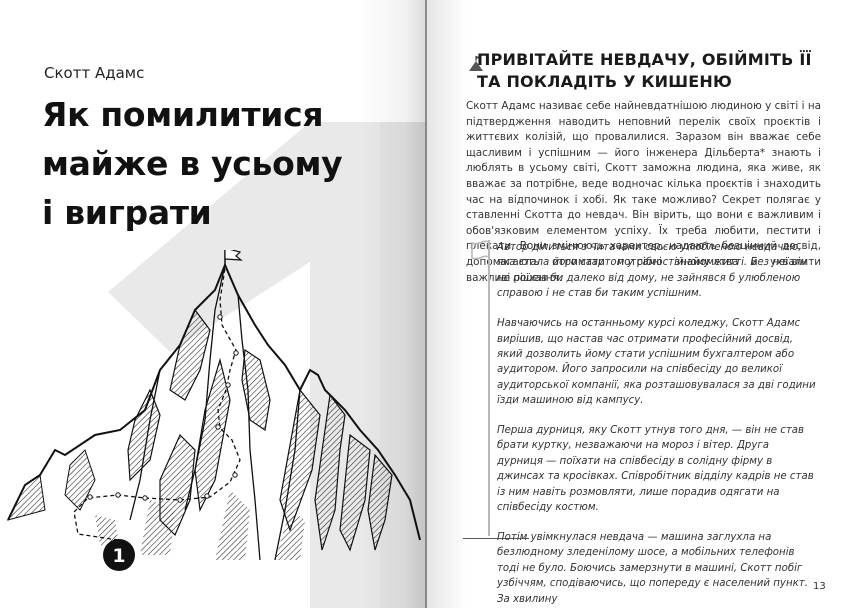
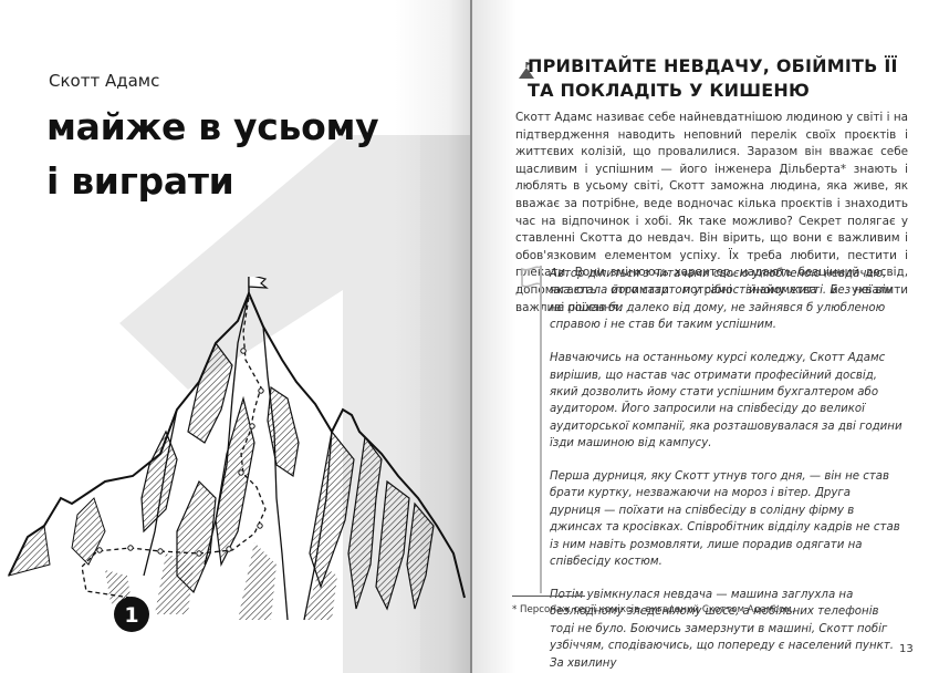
  Скотт Адамс
- Як помилитися
  майже в усьому
  і виграти
  1
  ПРИВІТАЙТЕ НЕВДАЧУ, ОБІЙМІТЬ ЇЇ
  ТА ПОКЛАДІТЬ У КИШЕНЮ
  Скотт Адамс називає себе найневдатнішою людиною у світі і на підтвердження наводить неповний перелік своїх проєктів і життєвих колізій, що провалилися. Заразом він вважає себе щасливим і успішним — його інженера Дільберта* знають і люблять в усьому світі, Скотт заможна людина, яка живе, як вважає за потрібне, веде водночас кілька проєктів і знаходить час на відпочинок і хобі. Як таке можливо? Секрет полягає у ставленні Скотта до невдач. Він вірить, що вони є важливим і обов'язковим елементом успіху. Їх треба любити, пестити і плеати. Вони змінюють характер, надають безцінний досвід, допмагають отримати потрібні знайомства й ухвалити важливі рішення.
  Автор ділиться з читачами своєю улюбленою невдачею, яка стала його стартом у самостійному житті. Без неї він не поїхав би далеко від дому, не зайнявся б улюбленою справою і не став би таким успішним.
  Навчаючись на останньому курсі коледжу, Скотт Адамс вирішив, що настав час отримати професійний досвід, який дозволить йому стати успішним бухгалтером або аудитором. Його запросили на співбесіду до великої аудиторської компанії, яка розташовувалася за дві години їзди машиною від кампусу.
  Перша дурниця, яку Скотт утнув того дня, — він не став брати куртку, незважаючи на мороз і вітер. Друга дурниця — поїхати на співбесіду в солідну фірму в джинсах та кросівках. Співробітник відділу кадрів не став із ним навіть розмовляти, лише порадив одягати на співбесіду костюм.
  увімкнулася невдача — машина заглухла на безлюдному зледенілому шосе, а мобільних телефонів тоді не було. Боючись замерзнути в машині, Скотт побіг узбіччям, сподіваючись, що попереду є населений пункт. За хвилину
+ * Персонаж серії коміксів, вигаданий Скоттом Адамсом.
  13
